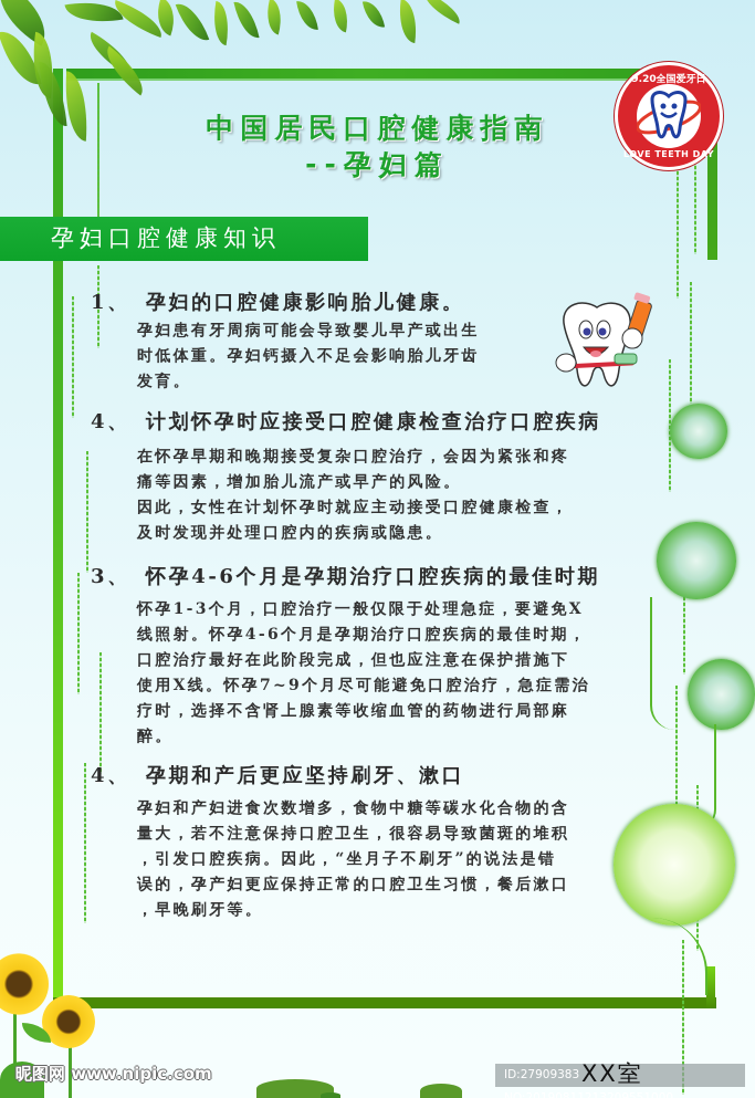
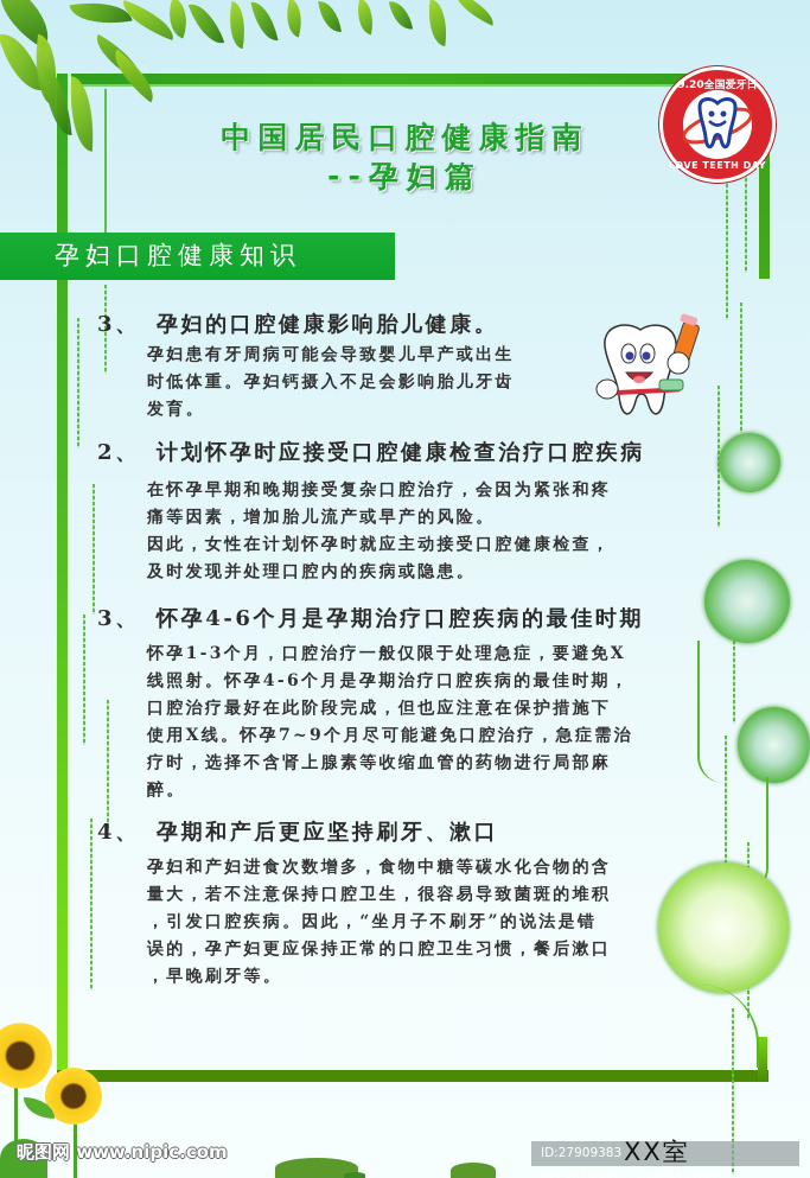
  9.20全国爱牙日
  LOVE TEETH DAY
  中国居民口腔健康指南
  --孕妇篇
  孕妇口腔健康知识
- 1、 孕妇的口腔健康影响胎儿健康。
+ 3、 孕妇的口腔健康影响胎儿健康。
  孕妇患有牙周病可能会导致婴儿早产或出生
  时低体重。孕妇钙摄入不足会影响胎儿牙齿
  发育。
- 4、 计划怀孕时应接受口腔健康检查治疗口腔疾病
+ 2、 计划怀孕时应接受口腔健康检查治疗口腔疾病
  在怀孕早期和晚期接受复杂口腔治疗，会因为紧张和疼
  痛等因素，增加胎儿流产或早产的风险。
  因此，女性在计划怀孕时就应主动接受口腔健康检查，
  及时发现并处理口腔内的疾病或隐患。
  3、 怀孕4-6个月是孕期治疗口腔疾病的最佳时期
  怀孕1-3个月，口腔治疗一般仅限于处理急症，要避免X
  线照射。怀孕4-6个月是孕期治疗口腔疾病的最佳时期，
  口腔治疗最好在此阶段完成，但也应注意在保护措施下
  使用X线。怀孕7~9个月尽可能避免口腔治疗，急症需治
  疗时，选择不含肾上腺素等收缩血管的药物进行局部麻
  醉。
  4、 孕期和产后更应坚持刷牙、漱口
  孕妇和产妇进食次数增多，食物中糖等碳水化合物的含
  量大，若不注意保持口腔卫生，很容易导致菌斑的堆积
  ，引发口腔疾病。因此，“坐月子不刷牙”的说法是错
  误的，孕产妇更应保持正常的口腔卫生习惯，餐后漱口
  ，早晚刷牙等。
  昵图网 www.nipic.com
  XX室
